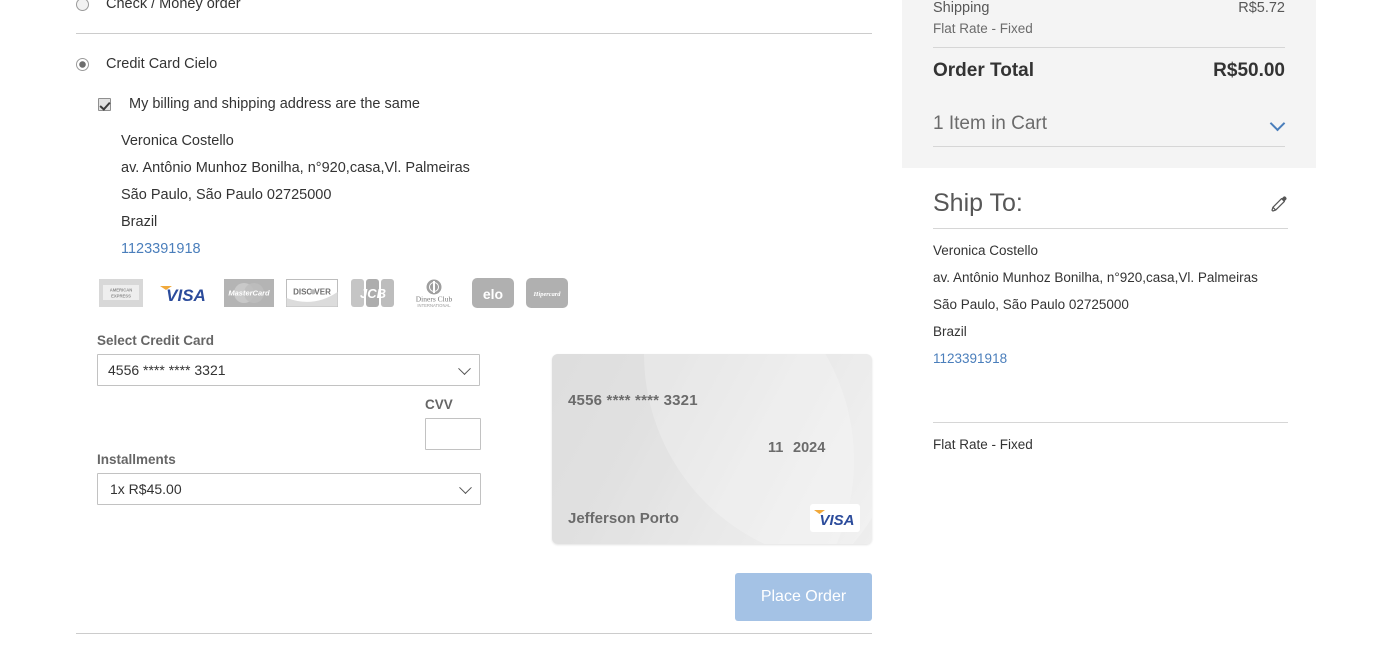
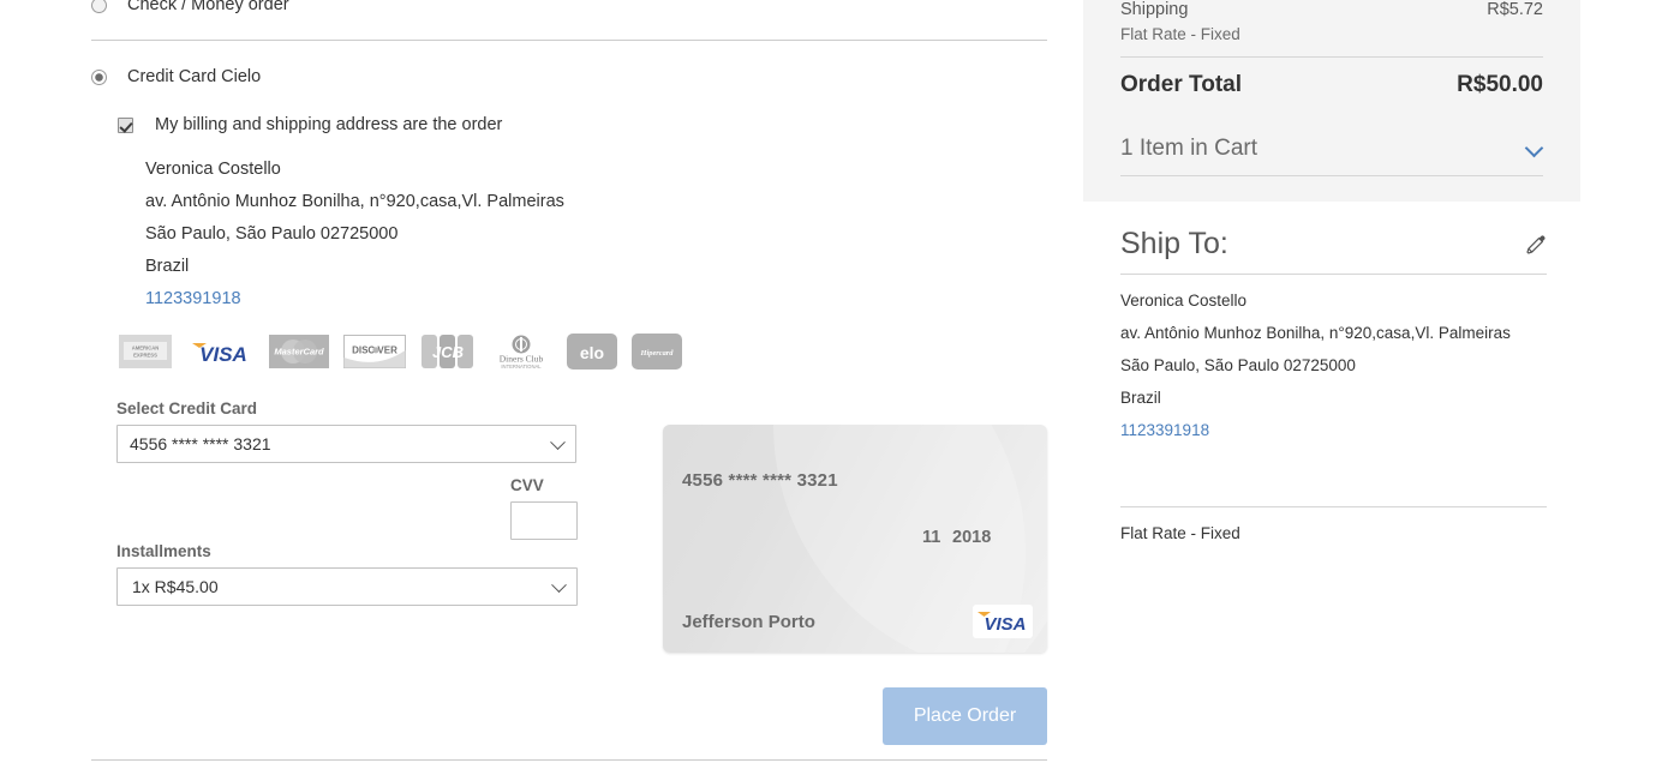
  Check / Money order
  Credit Card Cielo
- My billing and shipping address are the same
+ My billing and shipping address are the order
  Veronica Costello
  av. Antônio Munhoz Bonilha, n°920,casa,Vl. Palmeiras
  São Paulo, São Paulo 02725000
  Brazil
  1123391918
  VISA
  MasterCard
  DISC VER
  JCB
  Diners Club
  elo
  Select Credit Card
  4556 **** **** 3321
  CVV
  Installments
  1x R$45.00
  4556 **** **** 3321
  11
- 2024
+ 2018
  Jefferson Porto
  VISA
  Place Order
  Shipping
  R$5.72
  Flat Rate - Fixed
  Order Total
  R$50.00
  1 Item in Cart
  Ship To:
  Veronica Costello
  av. Antônio Munhoz Bonilha, n°920,casa,Vl. Palmeiras
  São Paulo, São Paulo 02725000
  Brazil
  1123391918
  Flat Rate - Fixed
